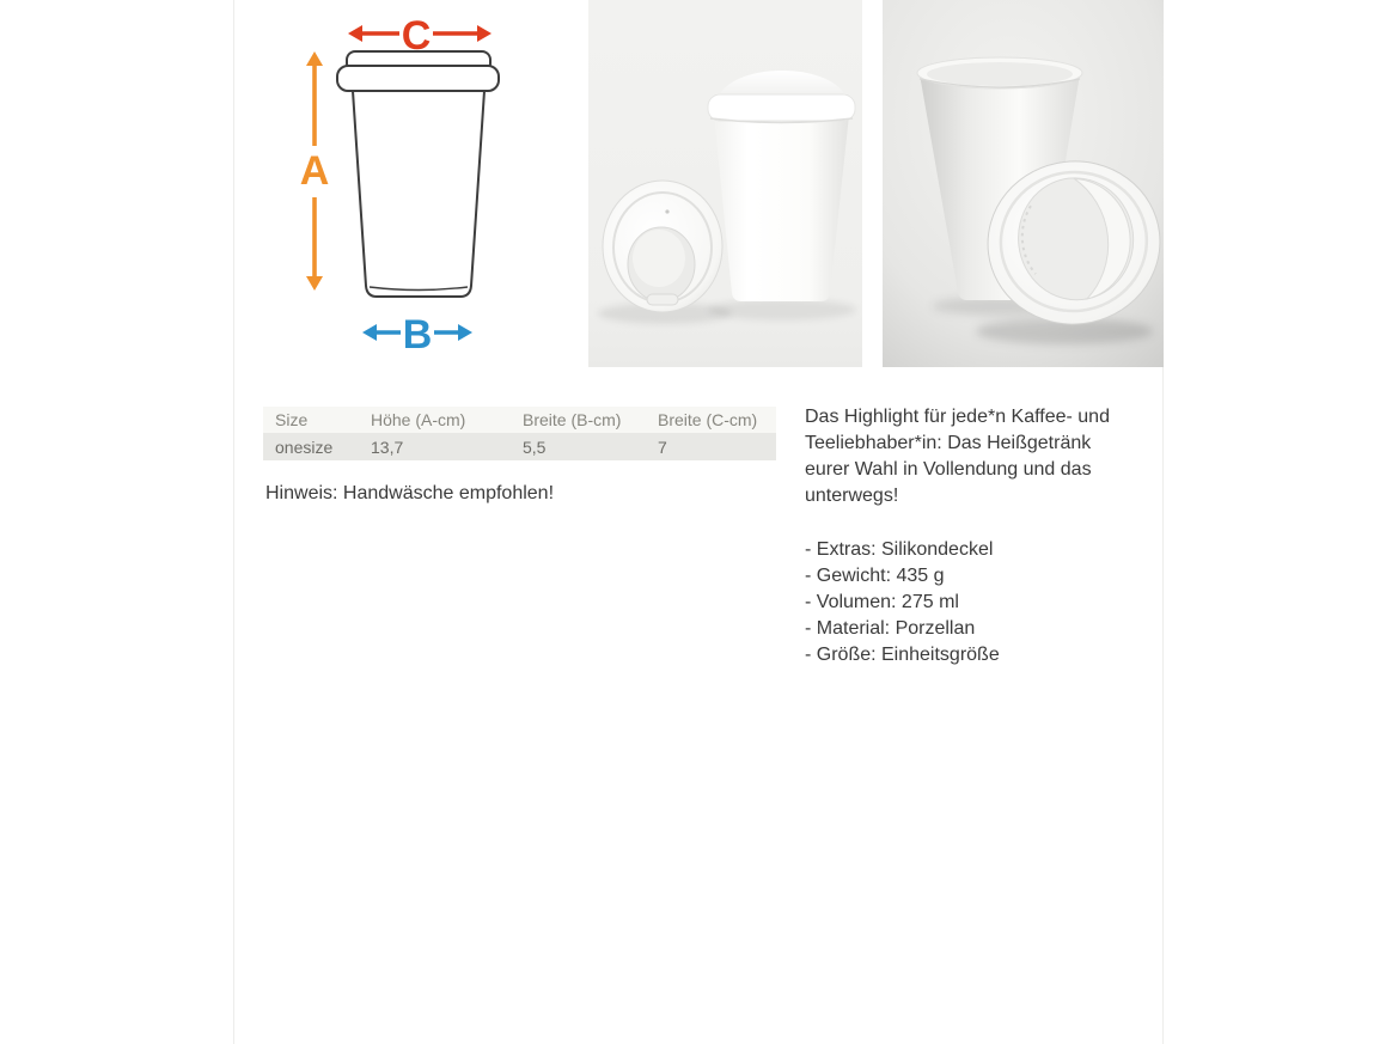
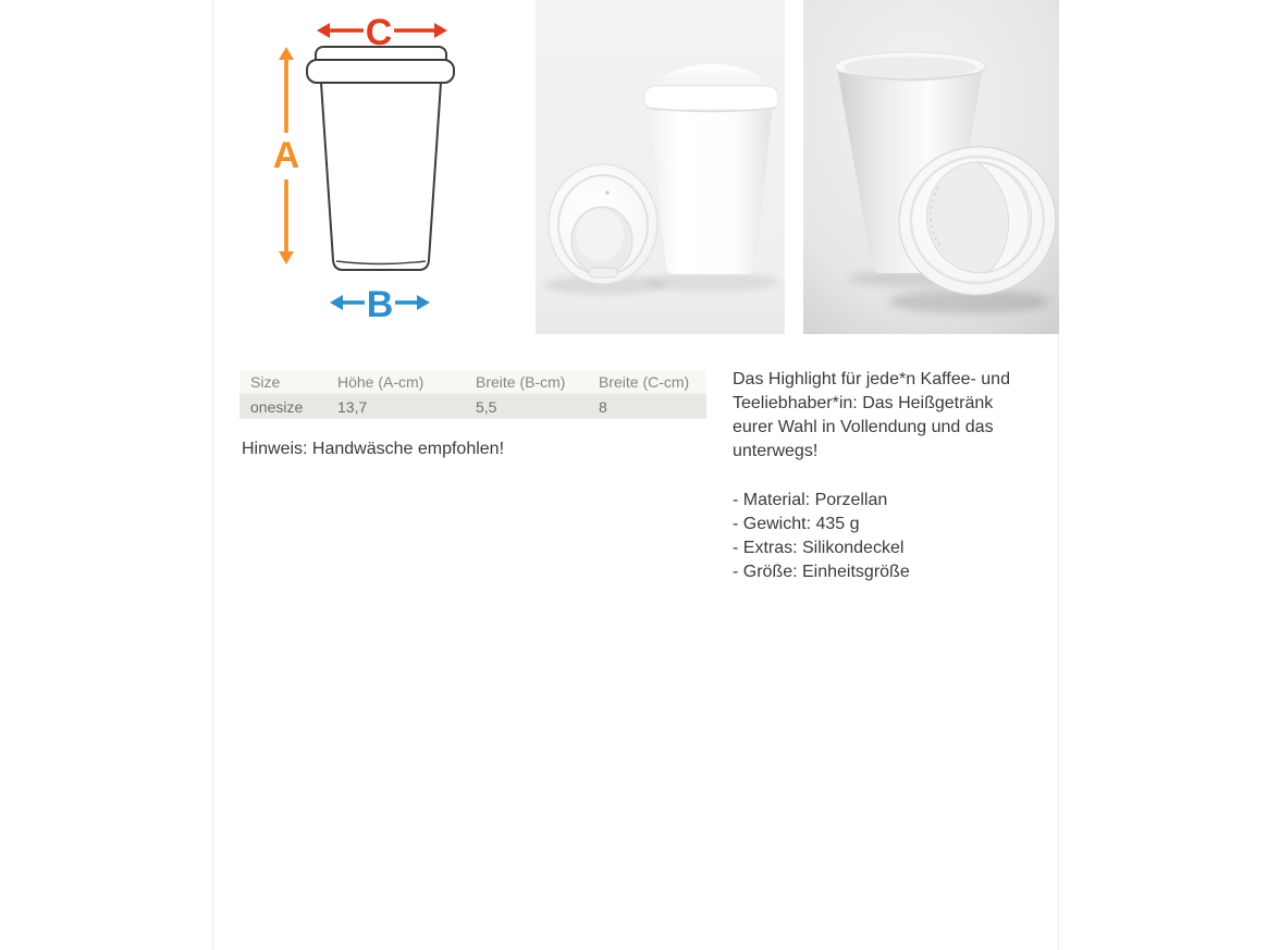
  C
  A
  B
  Size
  Höhe (A-cm)
  Breite (B-cm)
  Breite (C-cm)
  onesize
  13,7
  5,5
- 7
+ 8
  Hinweis: Handwäsche empfohlen!
  Das Highlight für jede*n Kaffee- und
  Teeliebhaber*in: Das Heißgetränk
  eurer Wahl in Vollendung und das
  unterwegs!
- - Extras: Silikondeckel
+ - Material: Porzellan
  - Gewicht: 435 g
- - Volumen: 275 ml
- - Material: Porzellan
+ - Extras: Silikondeckel
  - Größe: Einheitsgröße
